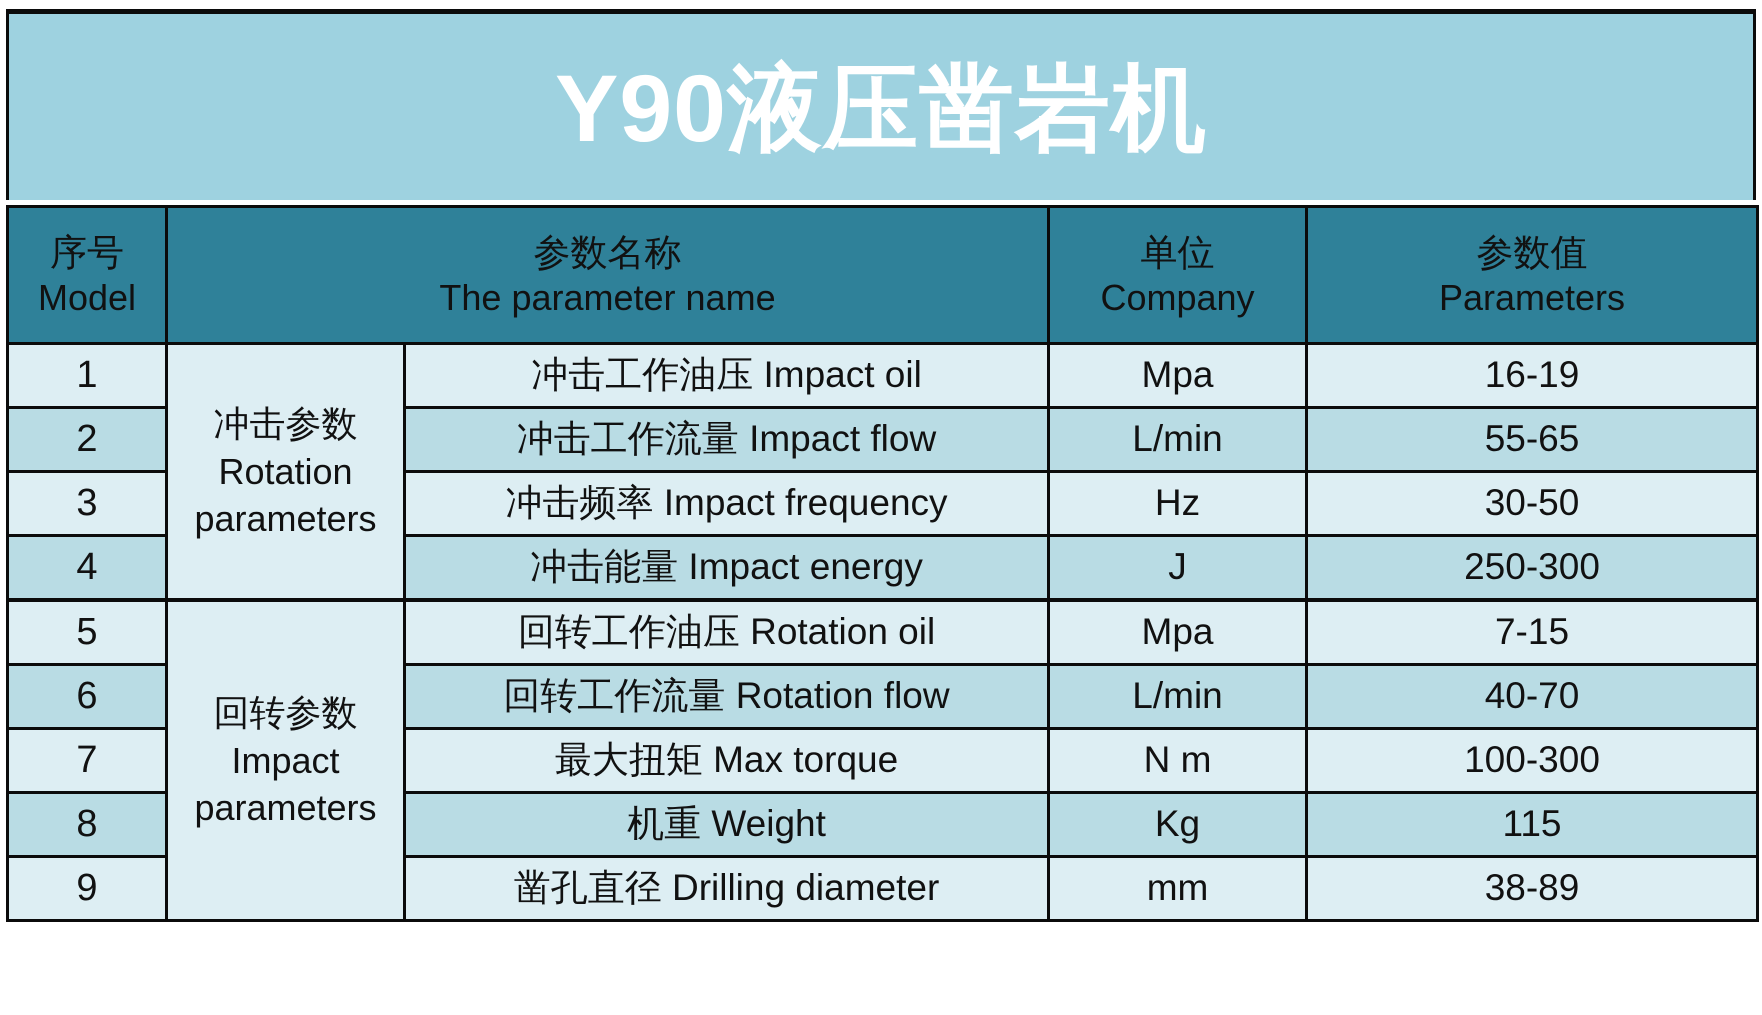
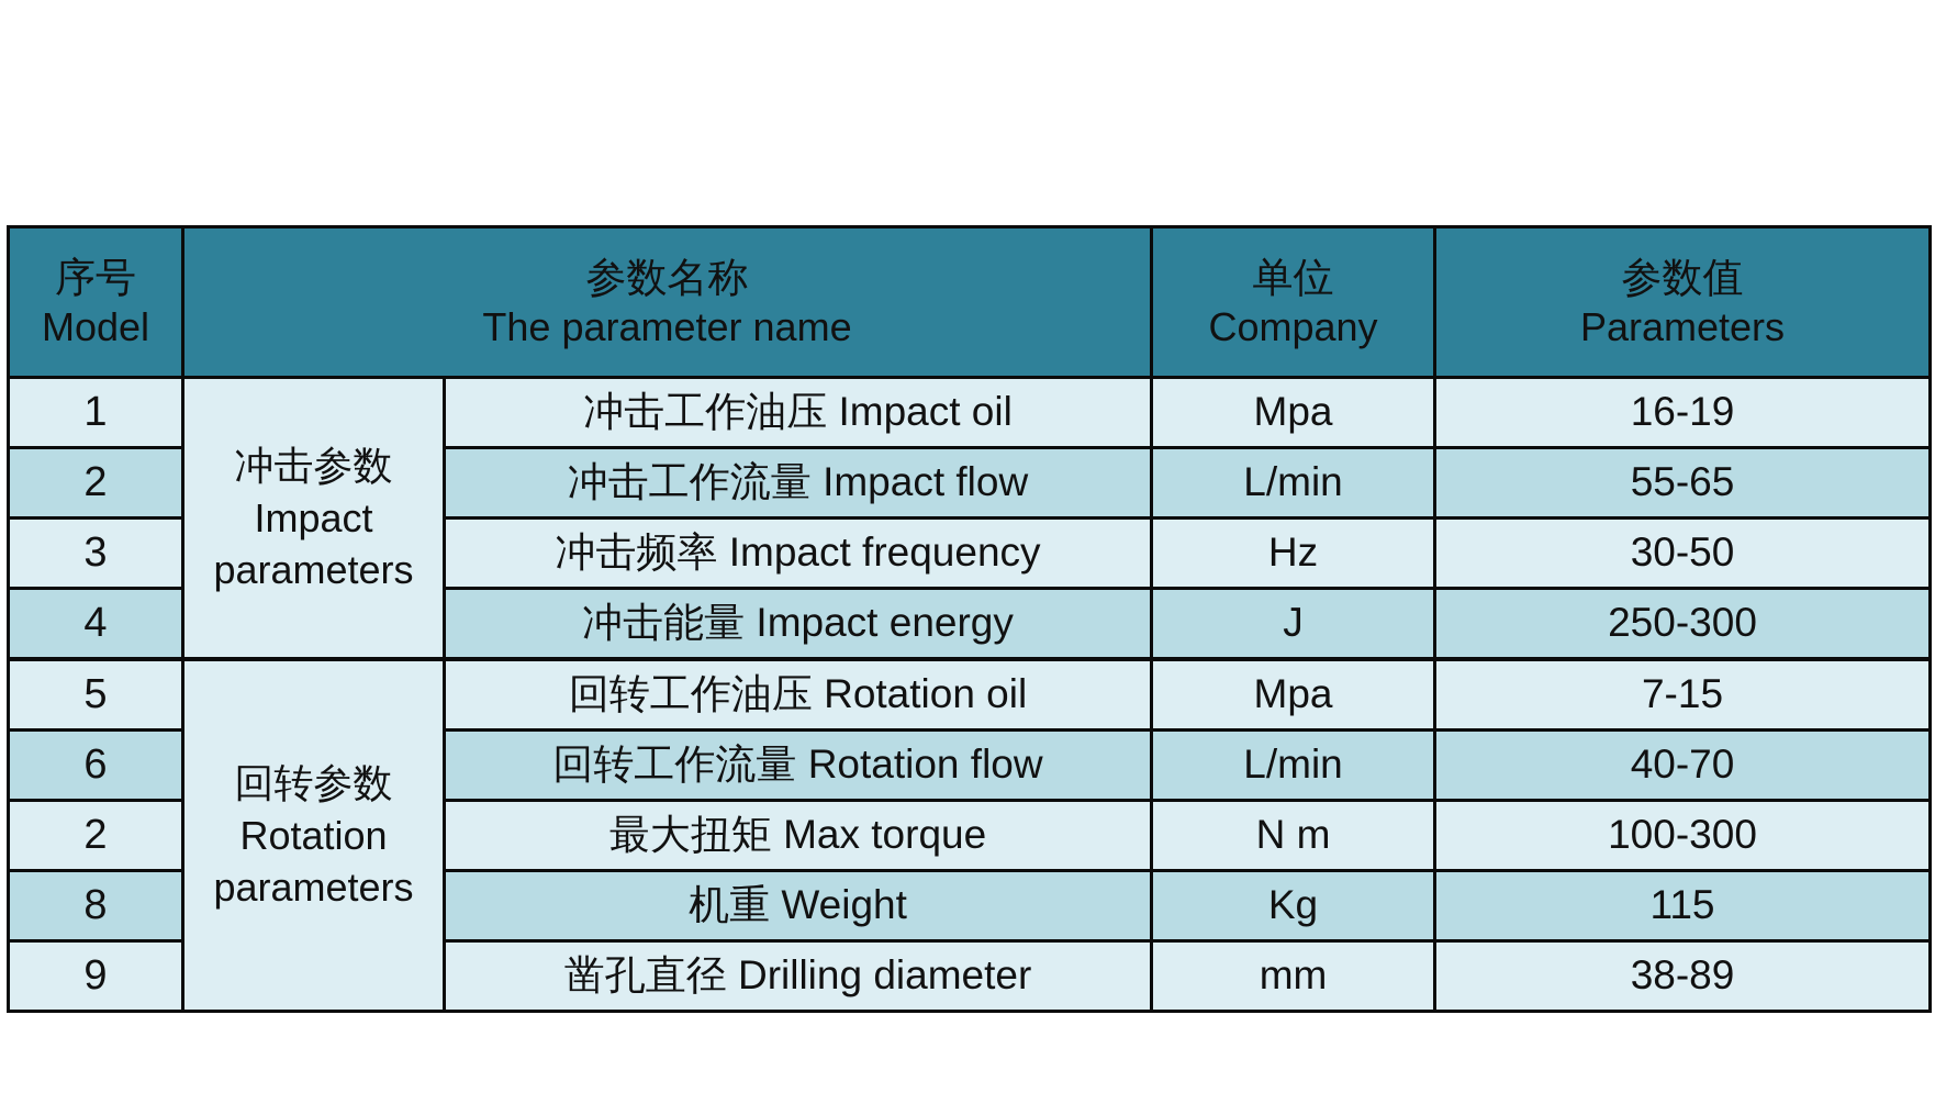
- Y90液压凿岩机
  序号 Model	参数名称 The parameter name	单位 Company	参数值 Parameters
- 1	冲击参数 Rotation parameters	冲击工作油压 Impact oil	Mpa	16-19
+ 1	冲击参数 Impact parameters	冲击工作油压 Impact oil	Mpa	16-19
  2	冲击工作流量 Impact flow	L/min	55-65
  3	冲击频率 Impact frequency	Hz	30-50
  4	冲击能量 Impact energy	J	250-300
- 5	回转参数 Impact parameters	回转工作油压 Rotation oil	Mpa	7-15
+ 5	回转参数 Rotation parameters	回转工作油压 Rotation oil	Mpa	7-15
  6	回转工作流量 Rotation flow	L/min	40-70
- 7	最大扭矩 Max torque	N m	100-300
+ 2	最大扭矩 Max torque	N m	100-300
  8	机重 Weight	Kg	115
  9	凿孔直径 Drilling diameter	mm	38-89
